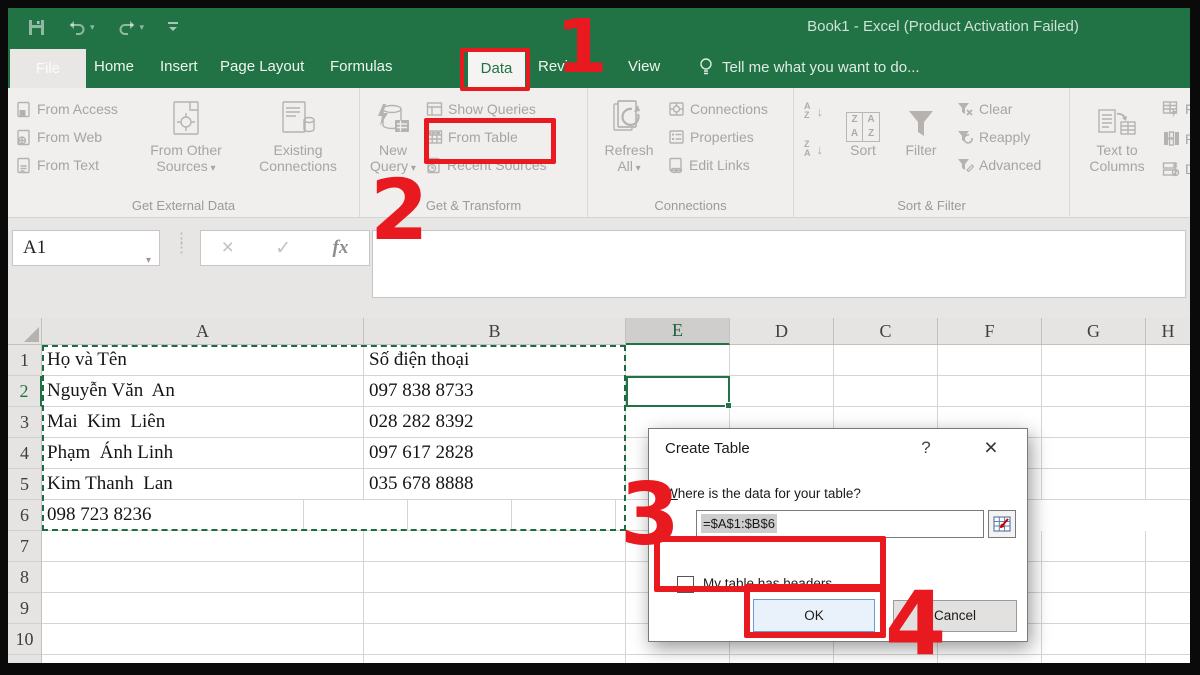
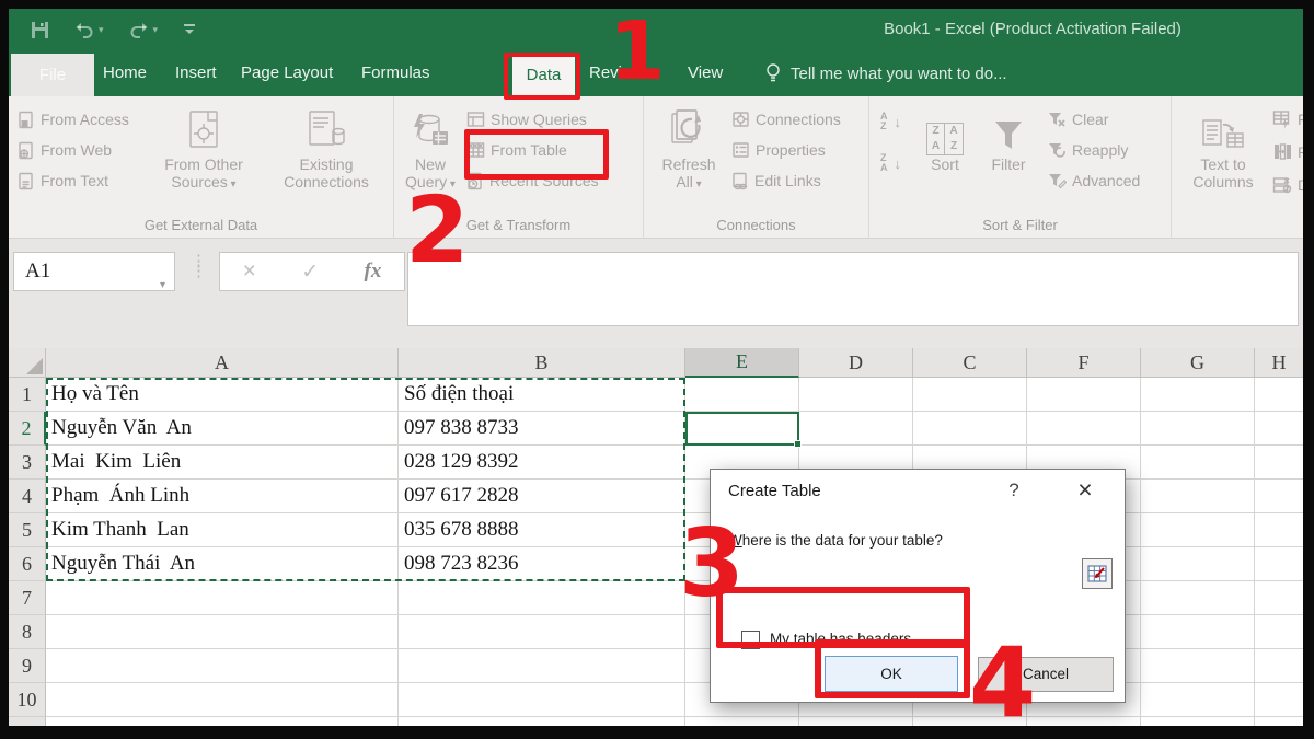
  ▾
  ▾
  Book1 - Excel (Product Activation Failed)
  Home
  Insert
  Page Layout
  Formulas
  Data
  Review
  View
  Tell me what you want to do...
  From Access
  From Web
  From Text
  From Other
  Sources
  Existing
  Connections
  Get External Data
  New
  Query
  Show Queries
  From Table
  Recent Sources
  Get & Transform
  Refresh
  All
  Connections
  Properties
  Edit Links
  Connections
  A
  Z
  ↓
  Z
  A
  ↓
  Z
  A
  A
  Z
  Sort
  Filter
  Clear
  Reapply
  Advanced
  Sort & Filter
  Text to
  Columns
  F
  A1
  ▾
  ⋮
  ⋮
  ×
  ✓
  fx
  A
  B
  E
  D
  C
  F
  G
  H
  1
  Họ và Tên
  Số điện thoại
  2
  Nguyễn Văn An
  097 838 8733
  3
  Mai Kim Liên
- 028 282 8392
+ 028 129 8392
  4
  Phạm Ánh Linh
  097 617 2828
  5
  Kim Thanh Lan
  035 678 8888
  6
+ Nguyễn Thái An
  098 723 8236
  7
  8
  9
  10
  Create Table
  ?
  ×
  Where is the data for your table?
- =$A$1:$B$6
  My table has headers
  OK
  Cancel
  1
  2
  3
  4
